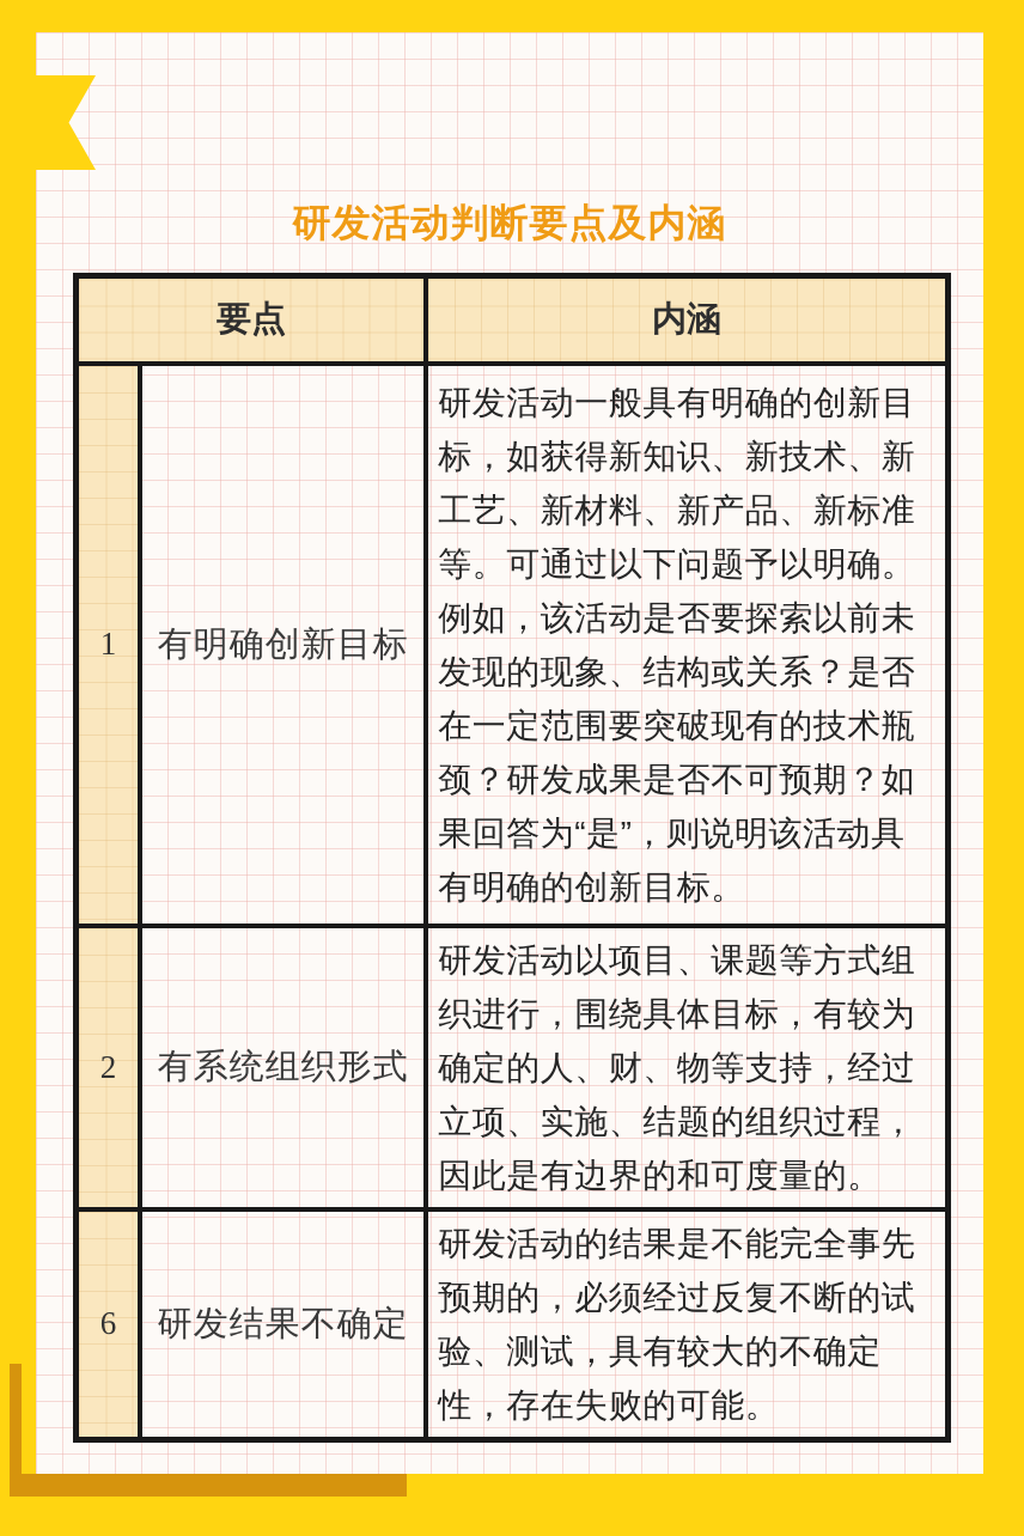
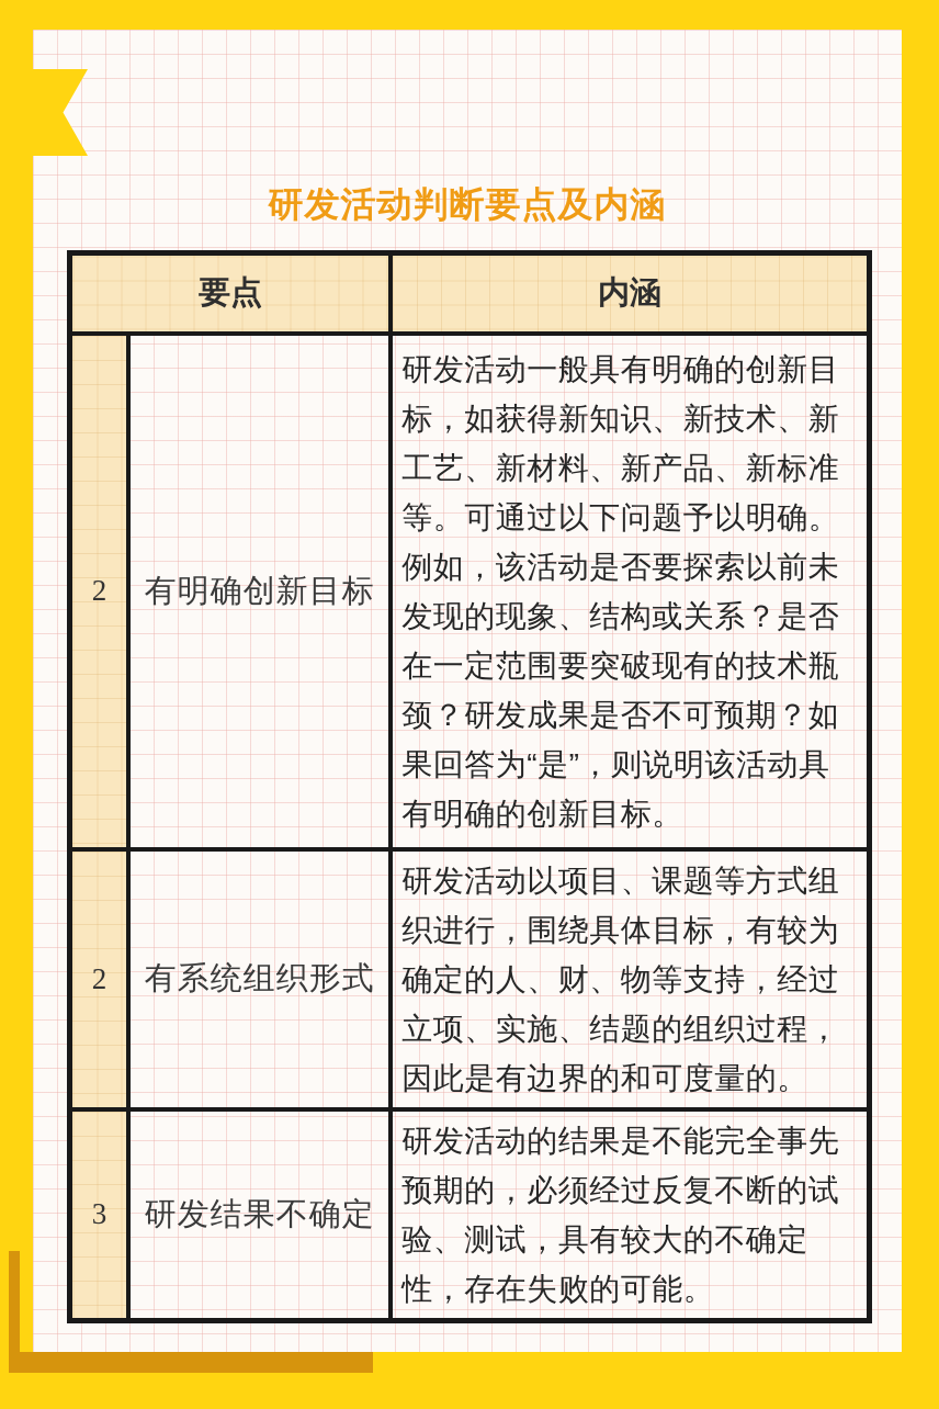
  研发活动判断要点及内涵
  要点	内涵
- 1	有明确创新目标	研发活动一般具有明确的创新目标，如获得新知识、新技术、新工艺、新材料、新产品、新标准等。可通过以下问题予以明确。例如，该活动是否要探索以前未发现的现象、结构或关系？是否在一定范围要突破现有的技术瓶颈？研发成果是否不可预期？如果回答为“是”，则说明该活动具有明确的创新目标。
+ 2	有明确创新目标	研发活动一般具有明确的创新目标，如获得新知识、新技术、新工艺、新材料、新产品、新标准等。可通过以下问题予以明确。例如，该活动是否要探索以前未发现的现象、结构或关系？是否在一定范围要突破现有的技术瓶颈？研发成果是否不可预期？如果回答为“是”，则说明该活动具有明确的创新目标。
  2	有系统组织形式	研发活动以项目、课题等方式组织进行，围绕具体目标，有较为确定的人、财、物等支持，经过立项、实施、结题的组织过程，因此是有边界的和可度量的。
- 6	研发结果不确定	研发活动的结果是不能完全事先预期的，必须经过反复不断的试验、测试，具有较大的不确定性，存在失败的可能。
+ 3	研发结果不确定	研发活动的结果是不能完全事先预期的，必须经过反复不断的试验、测试，具有较大的不确定性，存在失败的可能。
